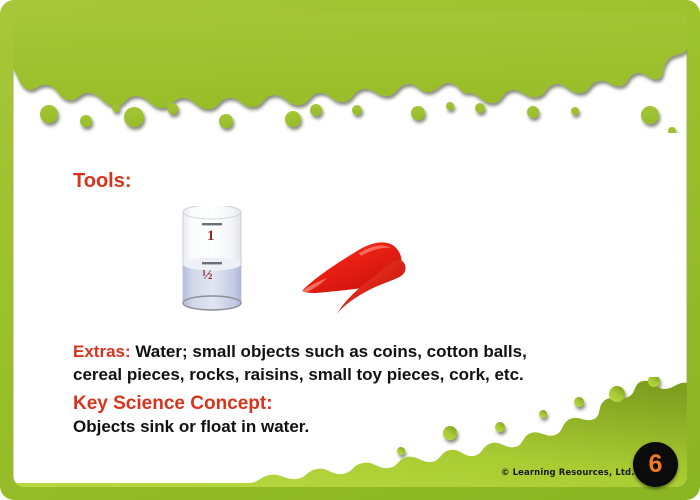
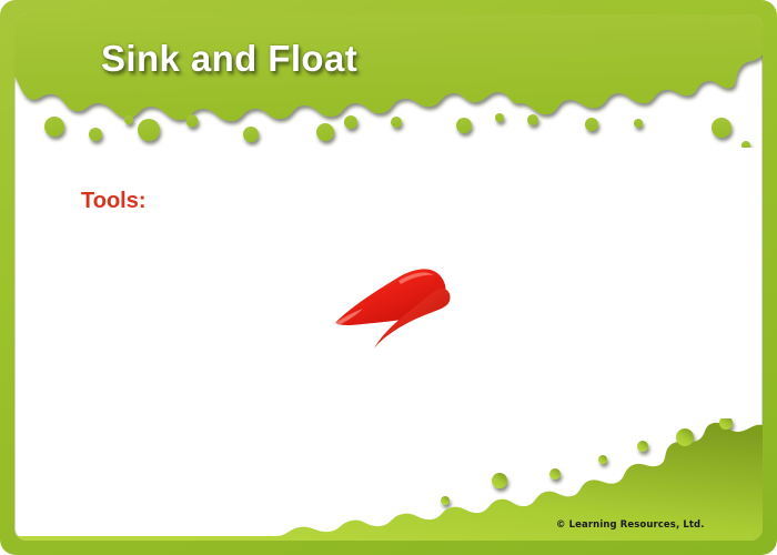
+ Sink and Float
  Tools:
- 1
- ½
- Extras: Water; small objects such as coins, cotton balls,
- cereal pieces, rocks, raisins, small toy pieces, cork, etc.
- Key Science Concept:
- Objects sink or float in water.
  © Learning Resources, Ltd.
- 6
